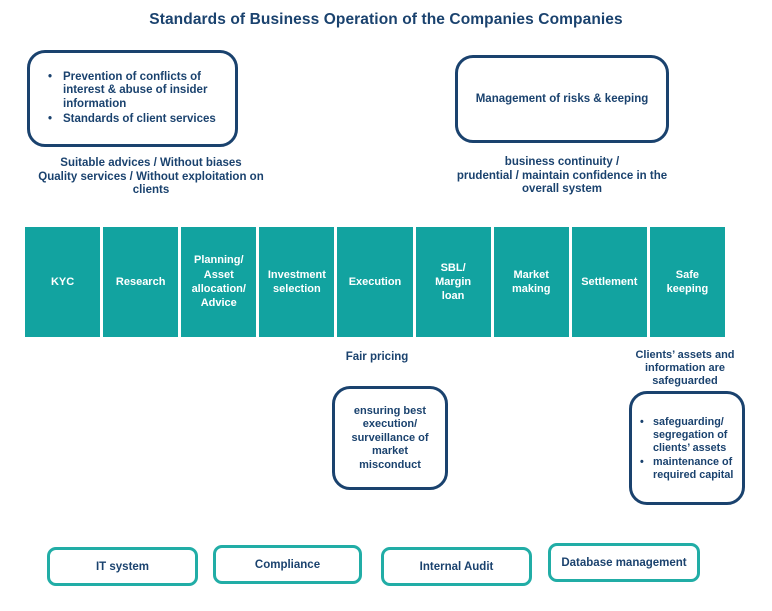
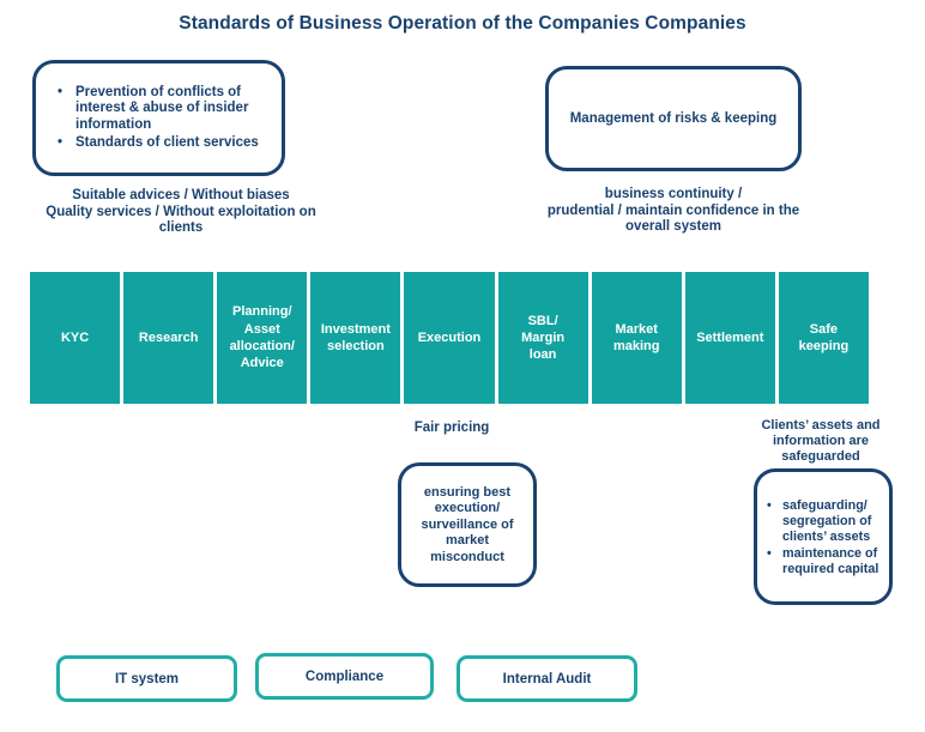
  Standards of Business Operation of the Companies Companies
  •
  Prevention of conflicts of
  interest & abuse of insider
  information
  •
  Standards of client services
  Management of risks & keeping
  Suitable advices / Without biases
  Quality services / Without exploitation on
  clients
  business continuity /
  prudential / maintain confidence in the
  overall system
  KYC
  Research
  Planning/
  Asset
  allocation/
  Advice
  Investment
  selection
  Execution
  SBL/
  Margin
  loan
  Market
  making
  Settlement
  Safe
  keeping
  Fair pricing
  ensuring best
  execution/
  surveillance of
  market
  misconduct
  Clients’ assets and
  information are
  safeguarded
  •
  safeguarding/
  segregation of
  clients’ assets
  •
  maintenance of
  required capital
  IT system
  Compliance
  Internal Audit
- Database management
